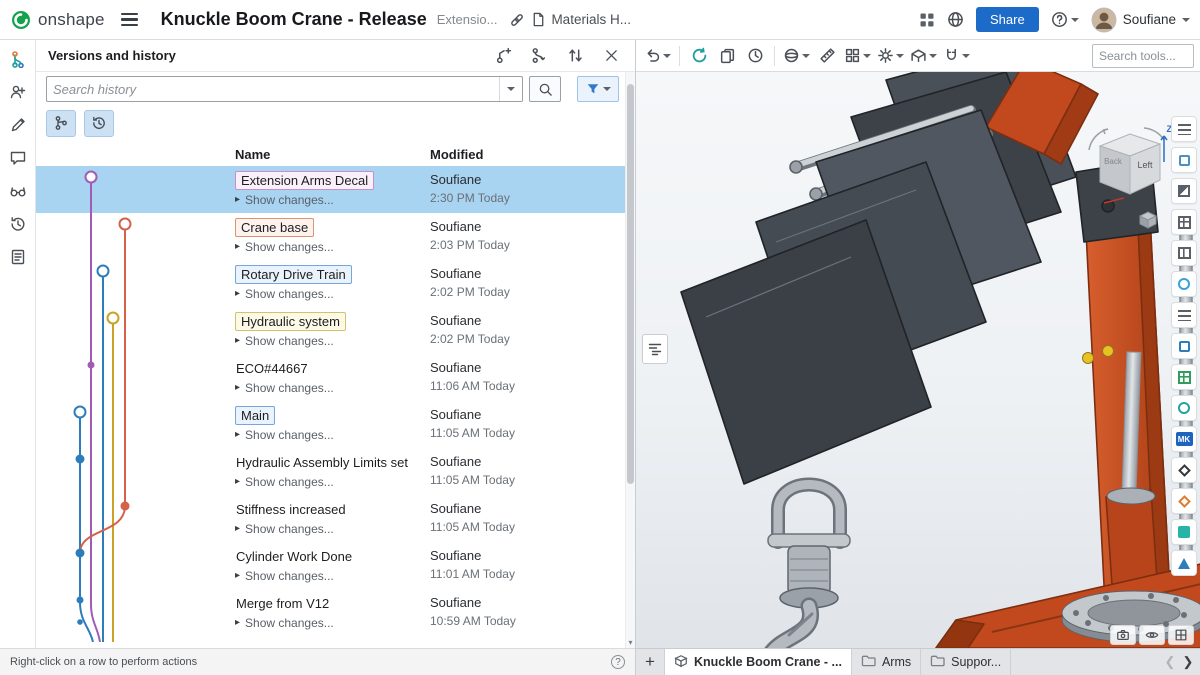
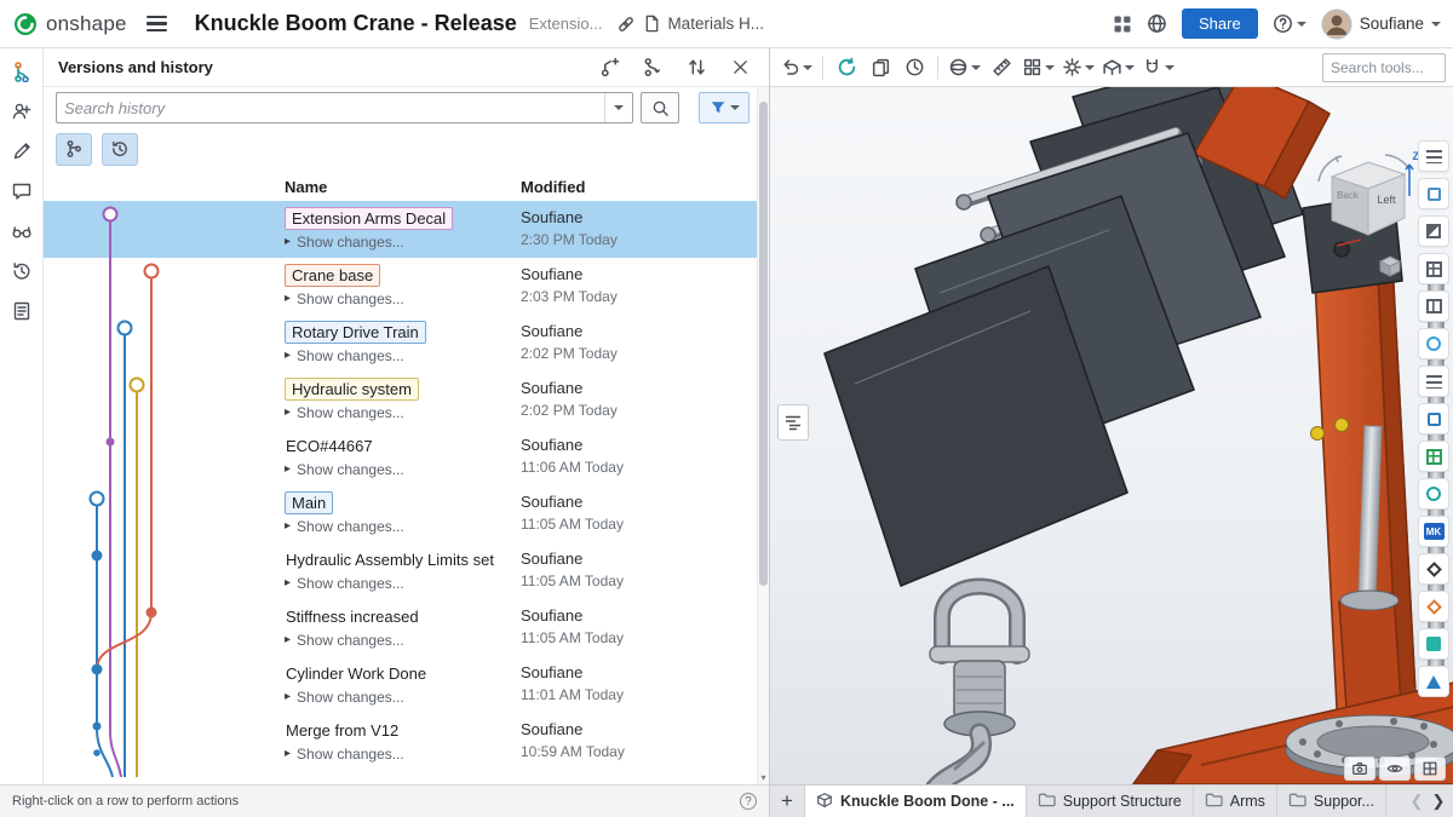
  onshape
  Knuckle Boom Crane - Release
  Extensio...
  Materials H...
  Share
  Soufiane
  Versions and history
  Search history
  Name
  Modified
  Extension Arms Decal
  ▸
  Show changes...
  Soufiane
  2:30 PM Today
  Crane base
  ▸
  Show changes...
  Soufiane
  2:03 PM Today
  Rotary Drive Train
  ▸
  Show changes...
  Soufiane
  2:02 PM Today
  Hydraulic system
  ▸
  Show changes...
  Soufiane
  2:02 PM Today
  ECO#44667
  ▸
  Show changes...
  Soufiane
  11:06 AM Today
  Main
  ▸
  Show changes...
  Soufiane
  11:05 AM Today
  Hydraulic Assembly Limits set
  ▸
  Show changes...
  Soufiane
  11:05 AM Today
  Stiffness increased
  ▸
  Show changes...
  Soufiane
  11:05 AM Today
  Cylinder Work Done
  ▸
  Show changes...
  Soufiane
  11:01 AM Today
  Merge from V12
  ▸
  Show changes...
  Soufiane
  10:59 AM Today
  ▾
  Right-click on a row to perform actions
  ?
  Search tools...
  Back
  Left
  Z
  MK
  +
- Knuckle Boom Crane - ...
+ Knuckle Boom Done - ...
+ Support Structure
  Arms
  Suppor...
  ❮
  ❯
